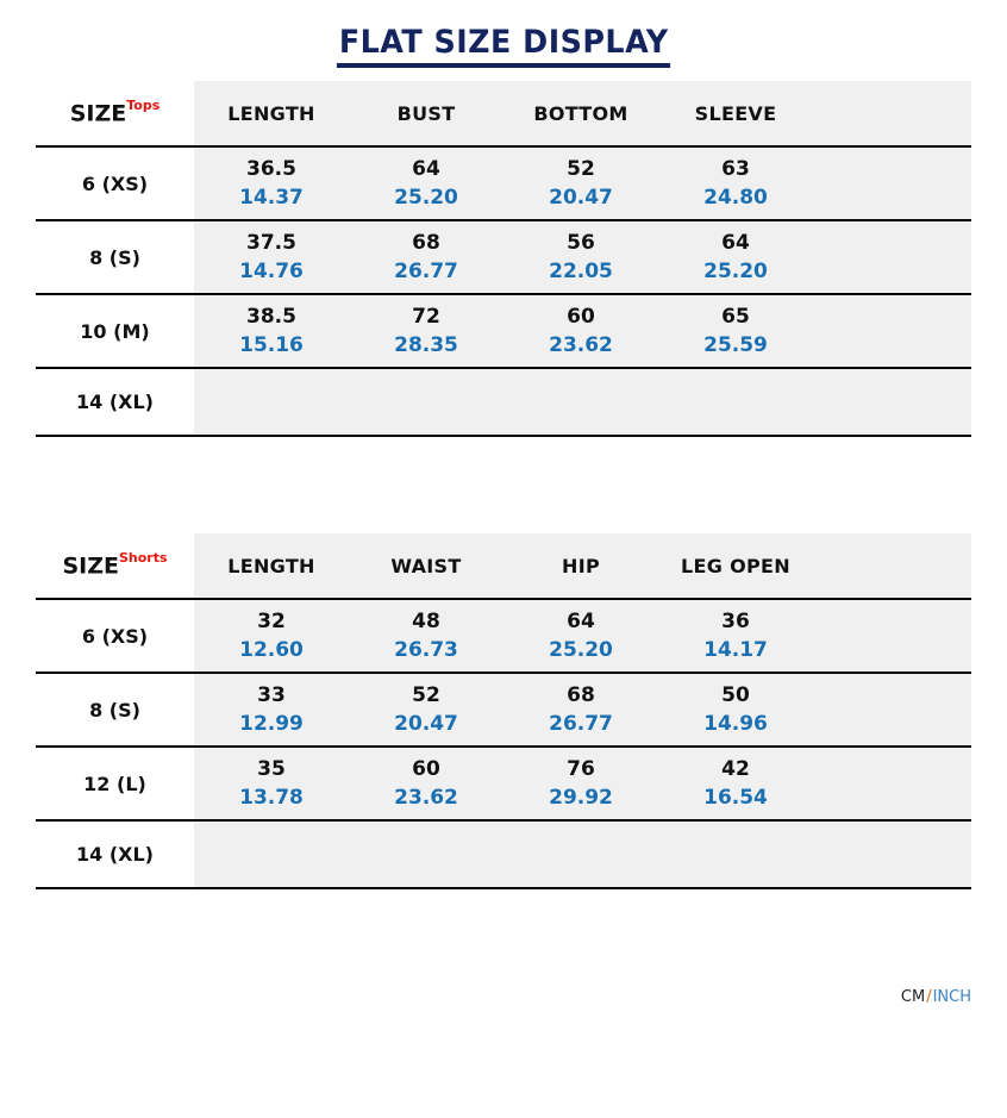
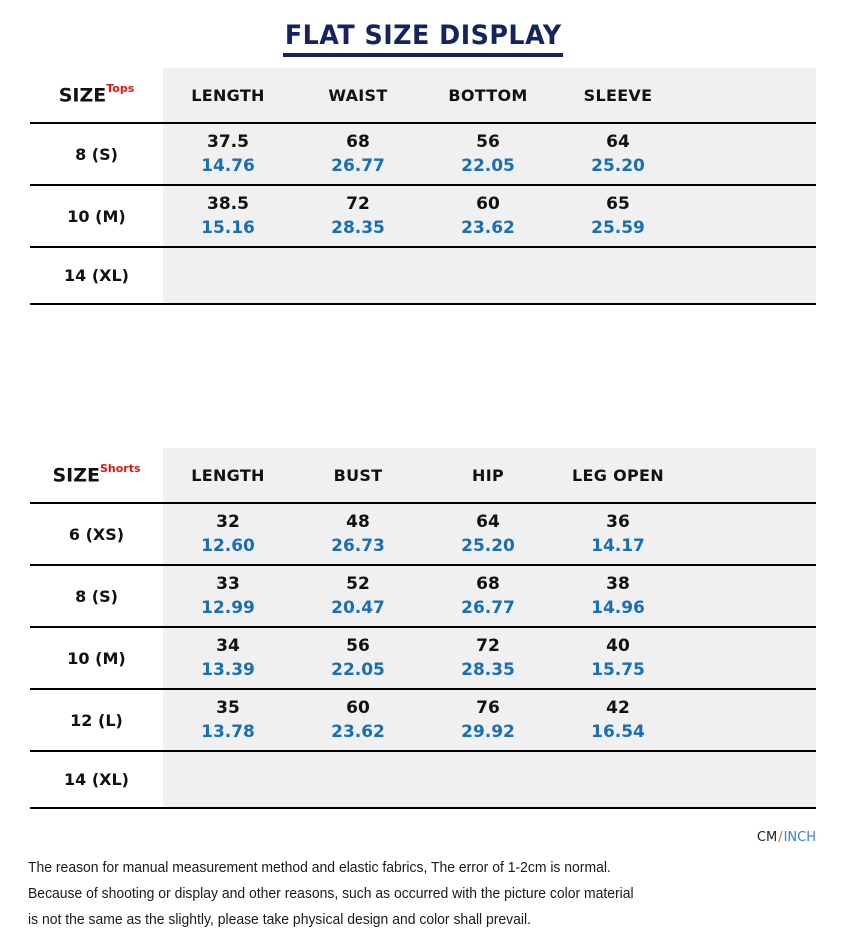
  FLAT SIZE DISPLAY
- SIZETops	LENGTH	BUST	BOTTOM	SLEEVE
+ SIZETops	LENGTH	WAIST	BOTTOM	SLEEVE
- 6 (XS)	36.514.37	6425.20	5220.47	6324.80
  8 (S)	37.514.76	6826.77	5622.05	6425.20
  10 (M)	38.515.16	7228.35	6023.62	6525.59
  14 (XL)
- SIZEShorts	LENGTH	WAIST	HIP	LEG OPEN
+ SIZEShorts	LENGTH	BUST	HIP	LEG OPEN
  6 (XS)	3212.60	4826.73	6425.20	3614.17
- 8 (S)	3312.99	5220.47	6826.77	5014.96
+ 8 (S)	3312.99	5220.47	6826.77	3814.96
+ 10 (M)	3413.39	5622.05	7228.35	4015.75
  12 (L)	3513.78	6023.62	7629.92	4216.54
  14 (XL)
  CM/INCH
+ The reason for manual measurement method and elastic fabrics, The error of 1-2cm is normal.
+ Because of shooting or display and other reasons, such as occurred with the picture color material
+ is not the same as the slightly, please take physical design and color shall prevail.
